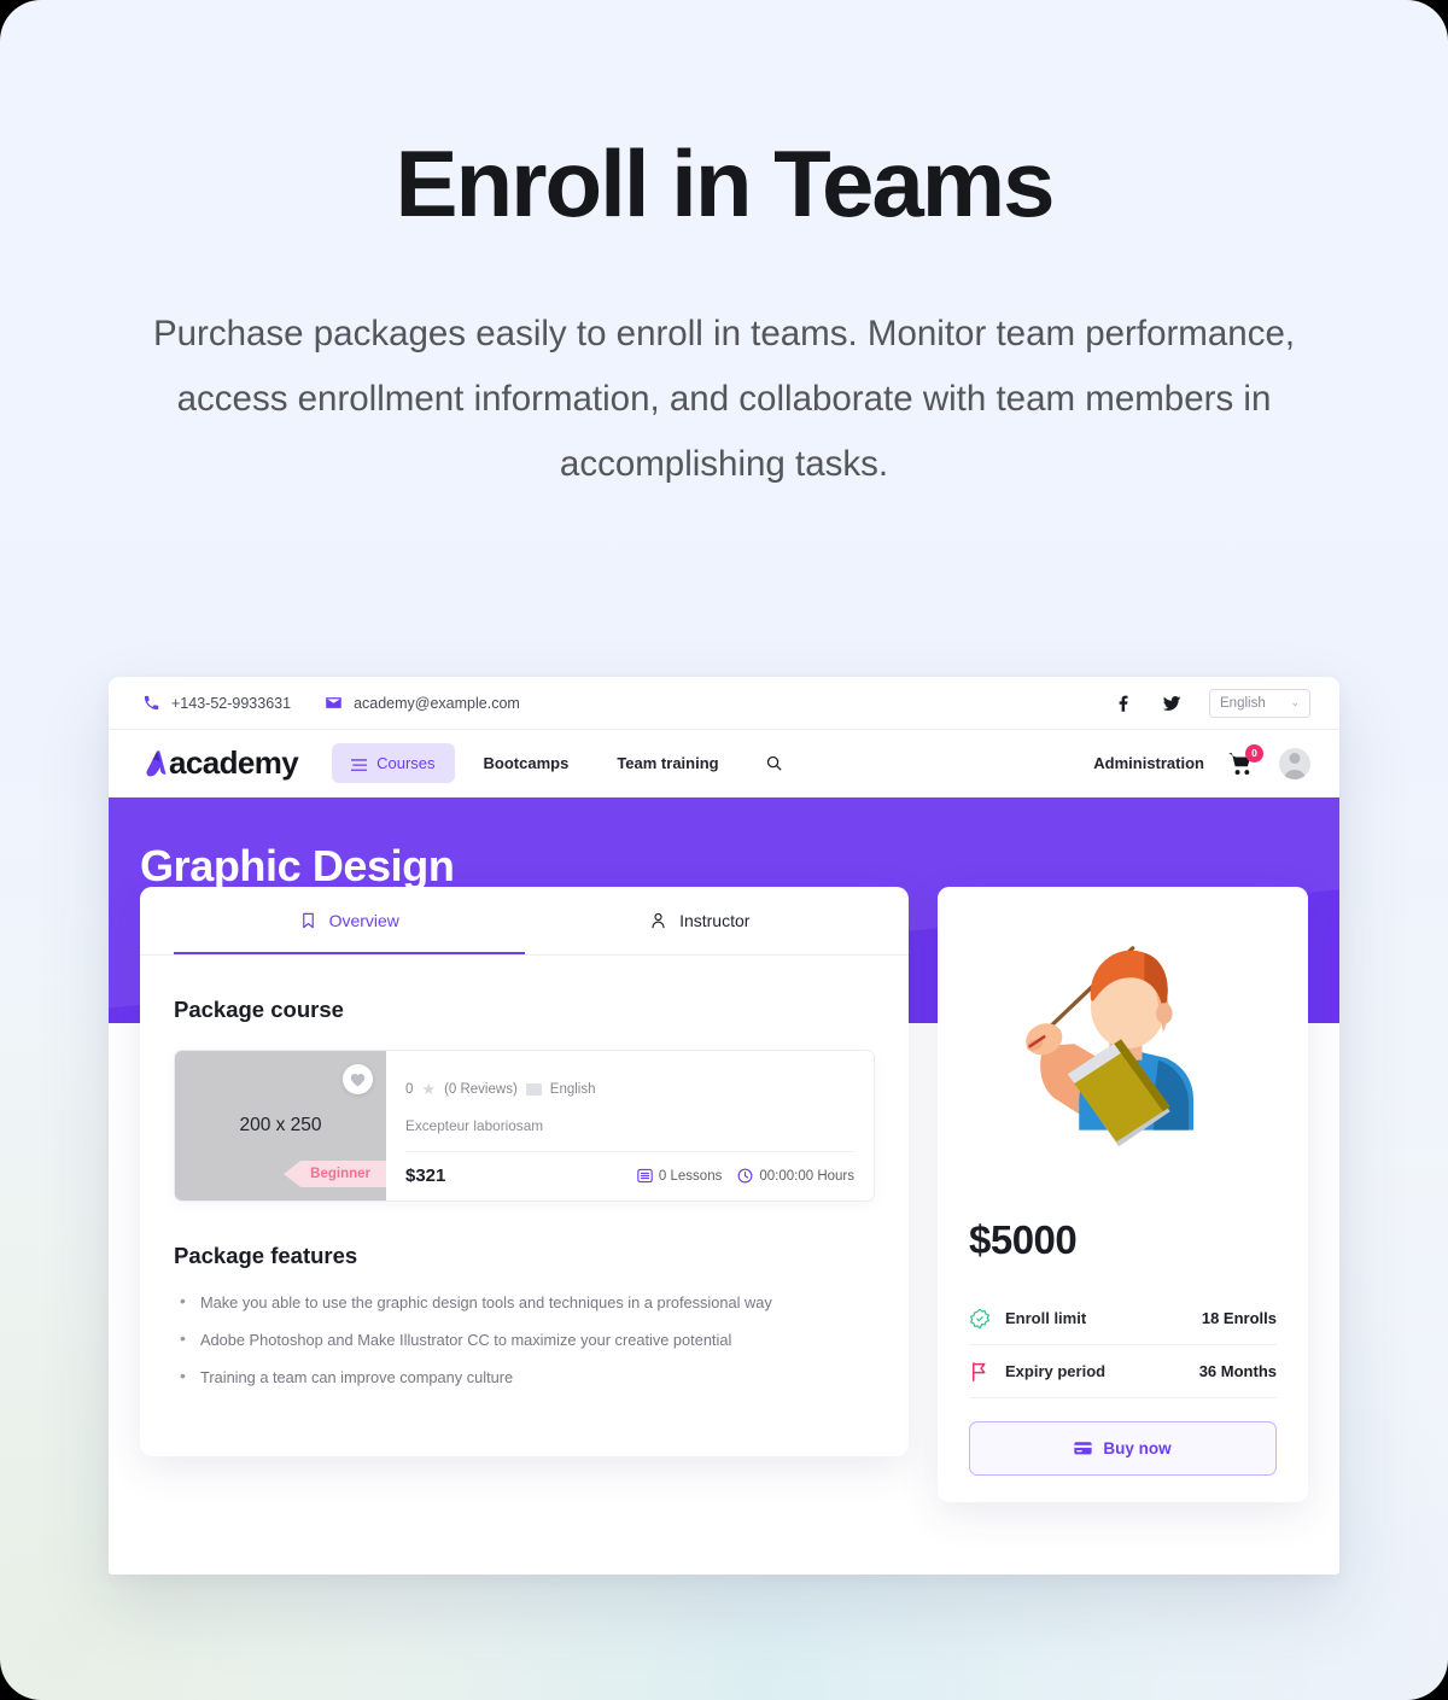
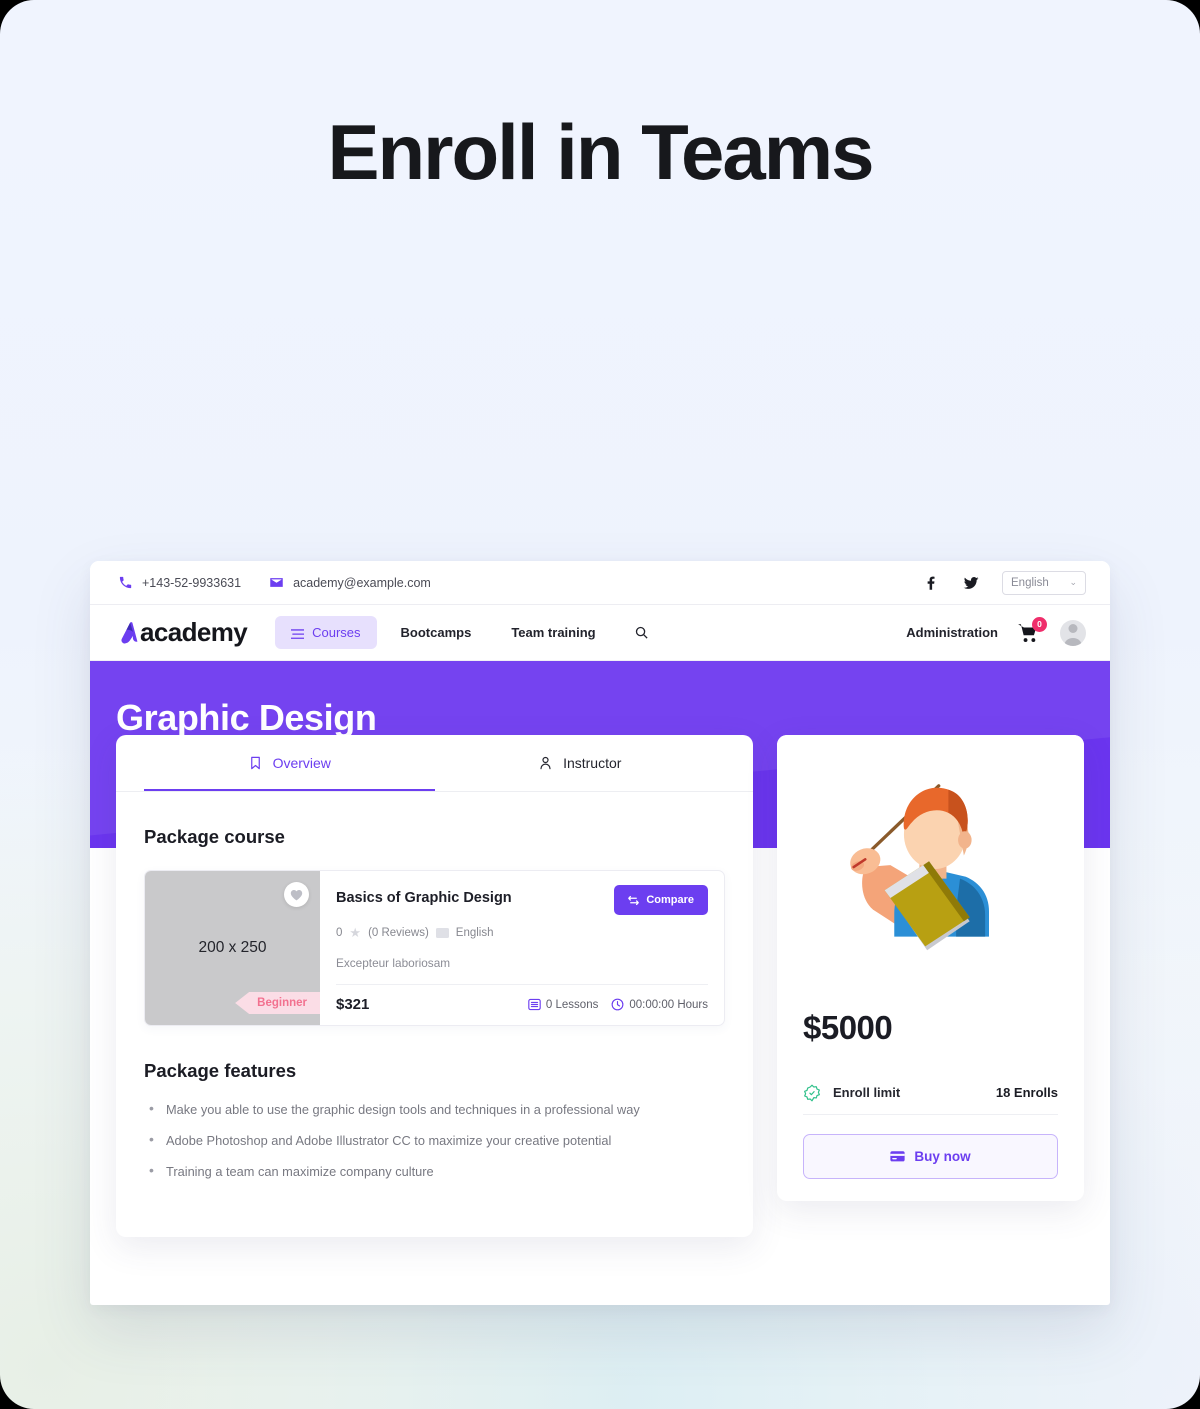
  Enroll in Teams
- Purchase packages easily to enroll in teams. Monitor team performance, access enrollment information, and collaborate with team members in accomplishing tasks.
  +143-52-9933631
  academy@example.com
  English
  ⌄
  academy
  Courses
  Bootcamps
  Team training
  Administration
  0
  Graphic Design
  Overview
  Instructor
  Package course
  200 x 250
  Beginner
+ Basics of Graphic Design
+ Compare
  0
  ★
  (0 Reviews)
  English
  Excepteur laboriosam
  $321
  0 Lessons
  00:00:00 Hours
  Package features
  Make you able to use the graphic design tools and techniques in a professional way
- Adobe Photoshop and Make Illustrator CC to maximize your creative potential
+ Adobe Photoshop and Adobe Illustrator CC to maximize your creative potential
- Training a team can improve company culture
+ Training a team can maximize company culture
  $5000
  Enroll limit
  18 Enrolls
- Expiry period
- 36 Months
  Buy now
